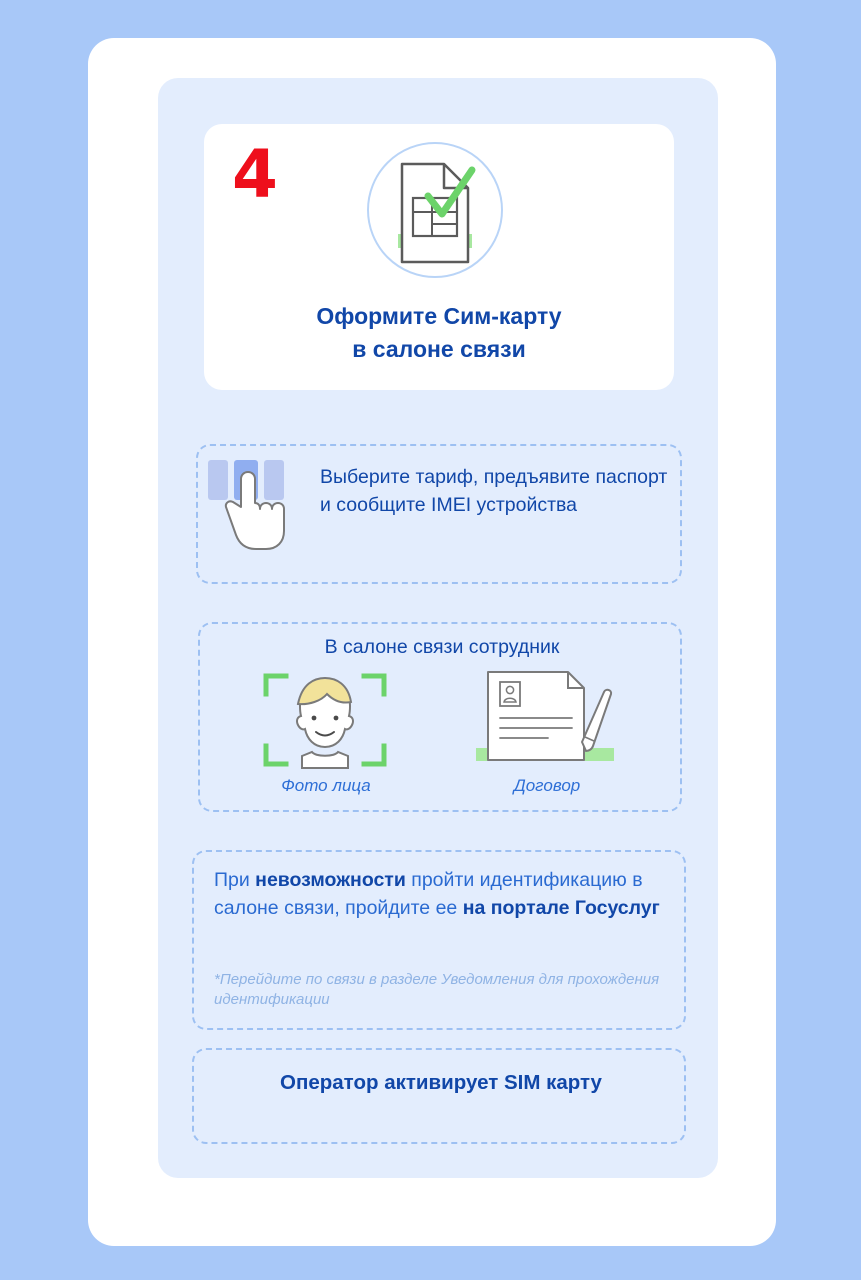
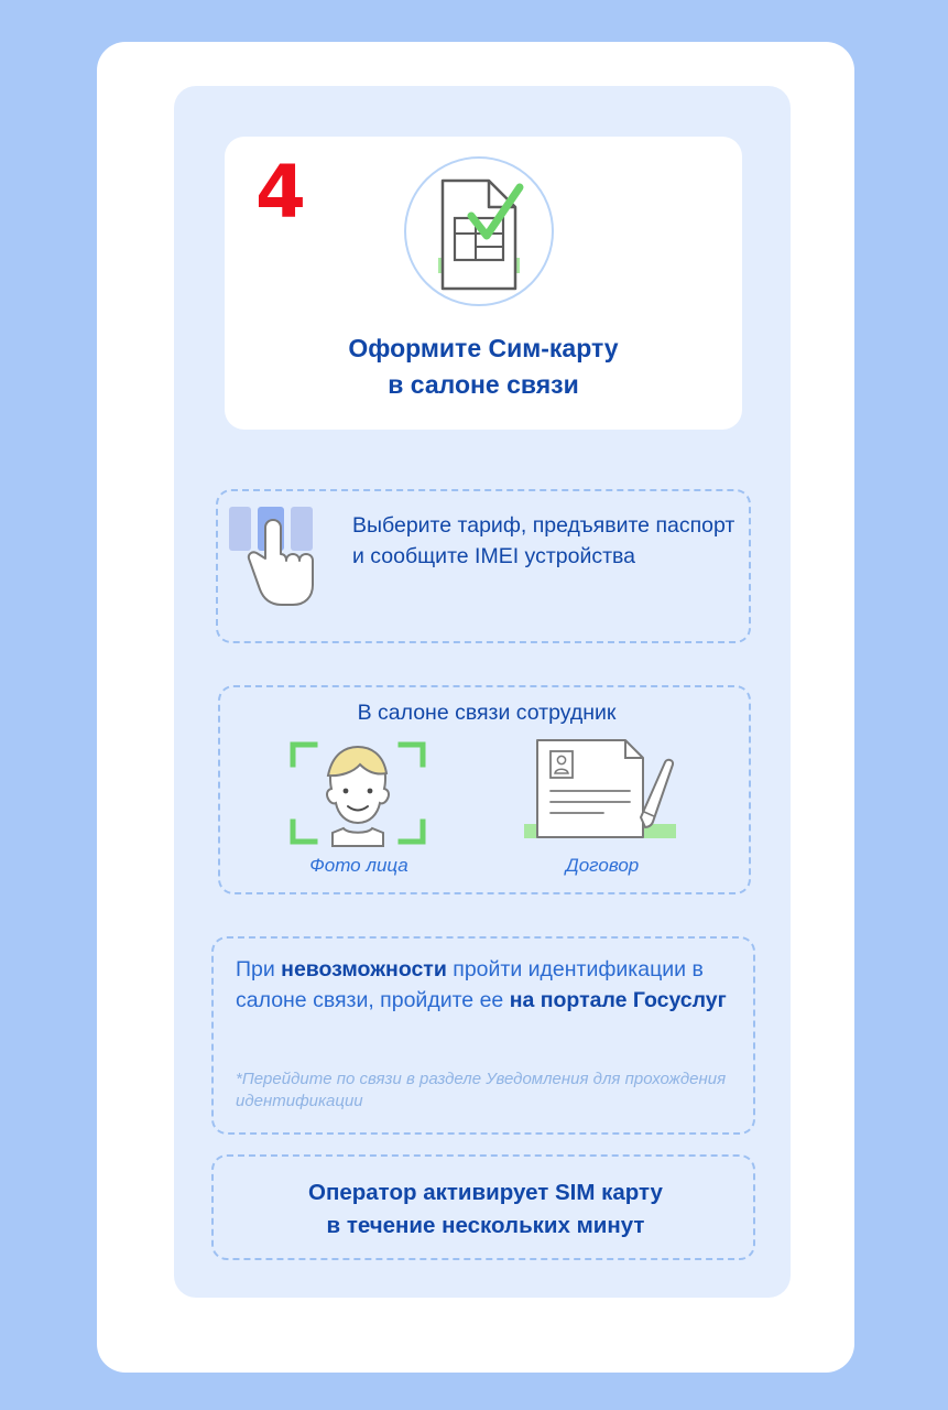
  4
  Оформите Сим-карту
  в салоне связи
  Выберите тариф, предъявите паспорт и сообщите IMEI устройства
  В салоне связи сотрудник
  Фото лица
  Договор
- При невозможности пройти идентификацию в салоне связи, пройдите ее на портале Госуслуг
+ При невозможности пройти идентификации в салоне связи, пройдите ее на портале Госуслуг
  *Перейдите по связи в разделе Уведомления для прохождения идентификации
  Оператор активирует SIM карту
+ в течение нескольких минут
